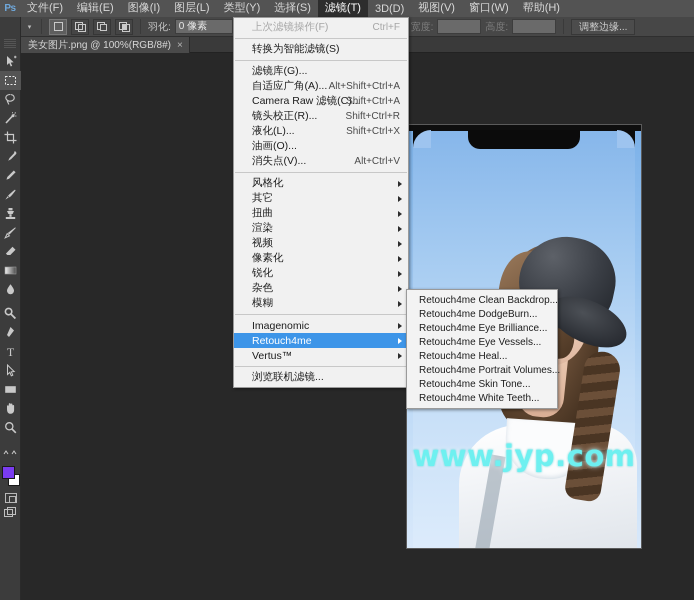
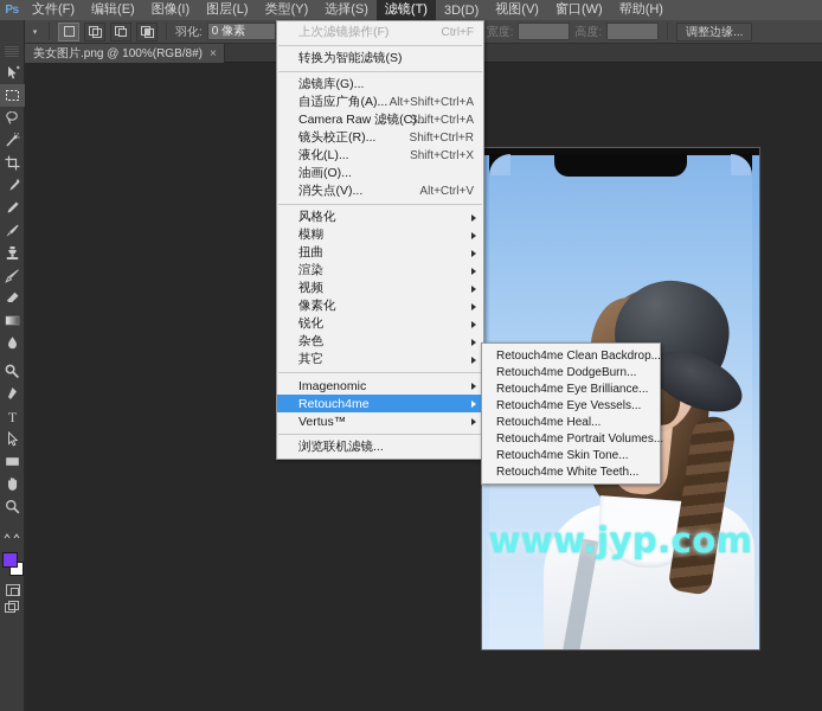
  Ps
  文件(F)
  编辑(E)
  图像(I)
  图层(L)
  类型(Y)
  选择(S)
  滤镜(T)
  3D(D)
  视图(V)
  窗口(W)
  帮助(H)
  羽化:
  0 像素
  宽度:
  高度:
  调整边缘...
  美女图片.png @ 100%(RGB/8#)
  ×
  T
  www.jyp.com
  上次滤镜操作(F)
  Ctrl+F
  转换为智能滤镜(S)
  滤镜库(G)...
  自适应广角(A)...
  Alt+Shift+Ctrl+A
  Camera Raw 滤镜(C)...
  Shift+Ctrl+A
  镜头校正(R)...
  Shift+Ctrl+R
  液化(L)...
  Shift+Ctrl+X
  油画(O)...
  消失点(V)...
  Alt+Ctrl+V
  风格化
- 其它
+ 模糊
  扭曲
  渲染
  视频
  像素化
  锐化
  杂色
- 模糊
+ 其它
  Imagenomic
  Retouch4me
  Vertus™
  浏览联机滤镜...
  Retouch4me Clean Backdrop...
  Retouch4me DodgeBurn...
  Retouch4me Eye Brilliance...
  Retouch4me Eye Vessels...
  Retouch4me Heal...
  Retouch4me Portrait Volumes...
  Retouch4me Skin Tone...
  Retouch4me White Teeth...
